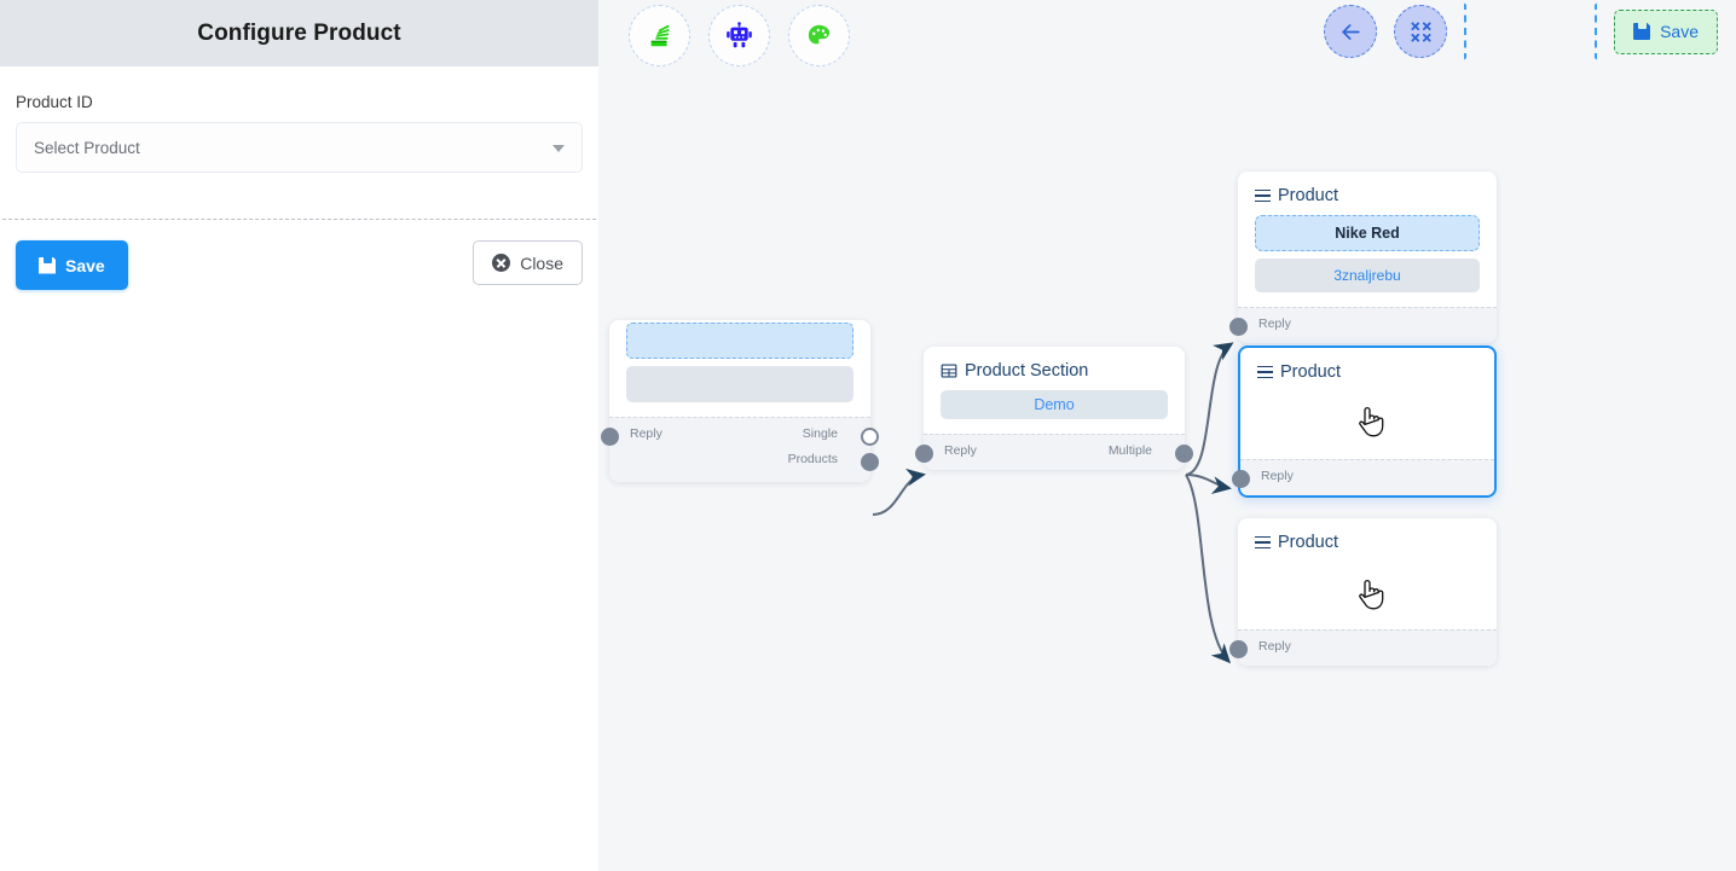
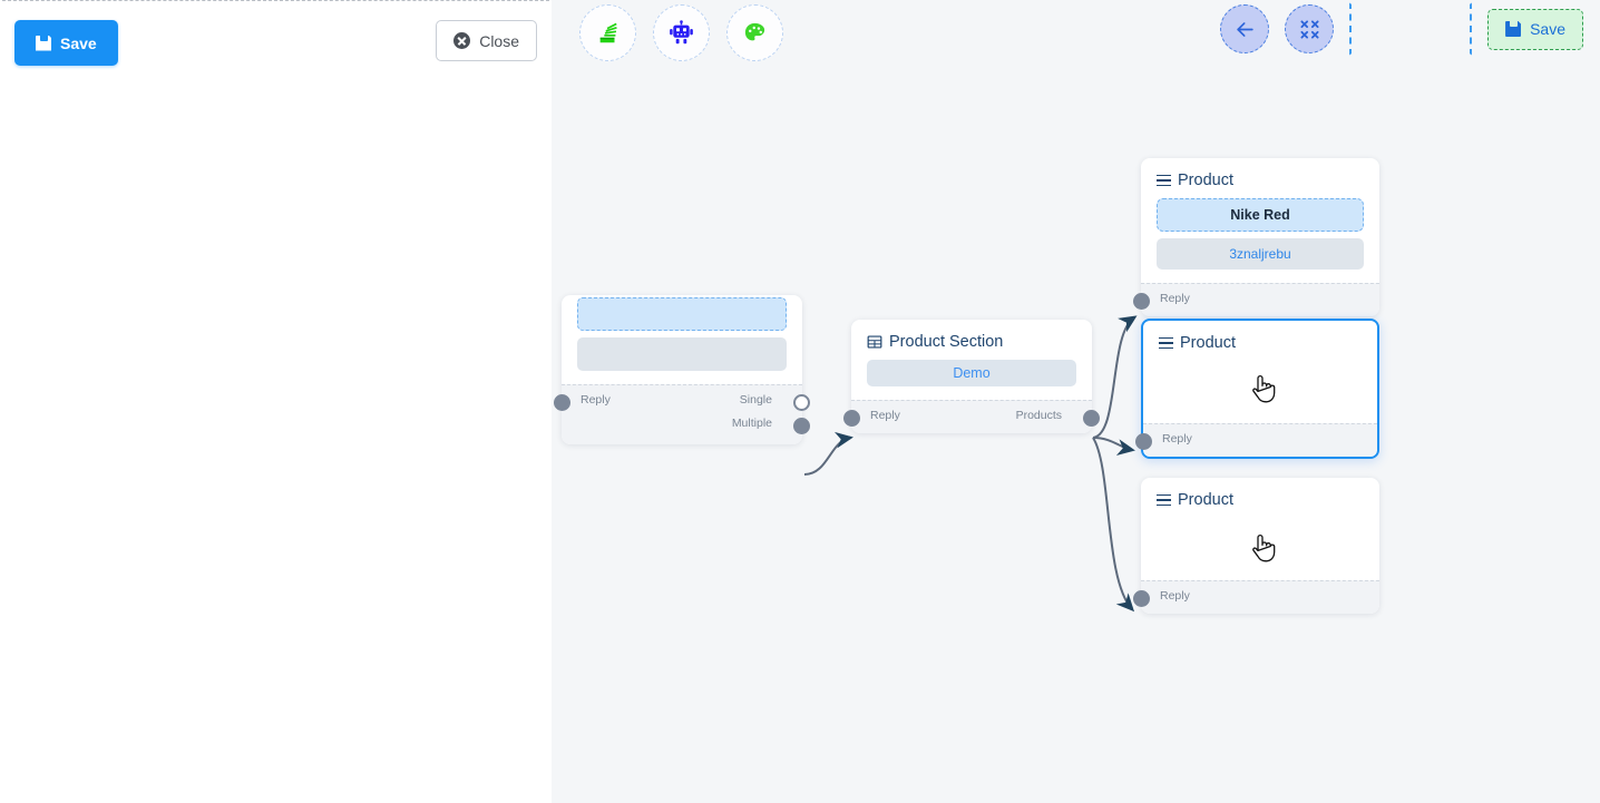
- Configure Product
- Product ID
- Select Product
  Save
  Close
  Save
  Reply
  Single
- Products
+ Multiple
  Product Section
  Demo
  Reply
- Multiple
+ Products
  Product
  Nike Red
  3znaljrebu
  Reply
  Product
  Reply
  Product
  Reply
